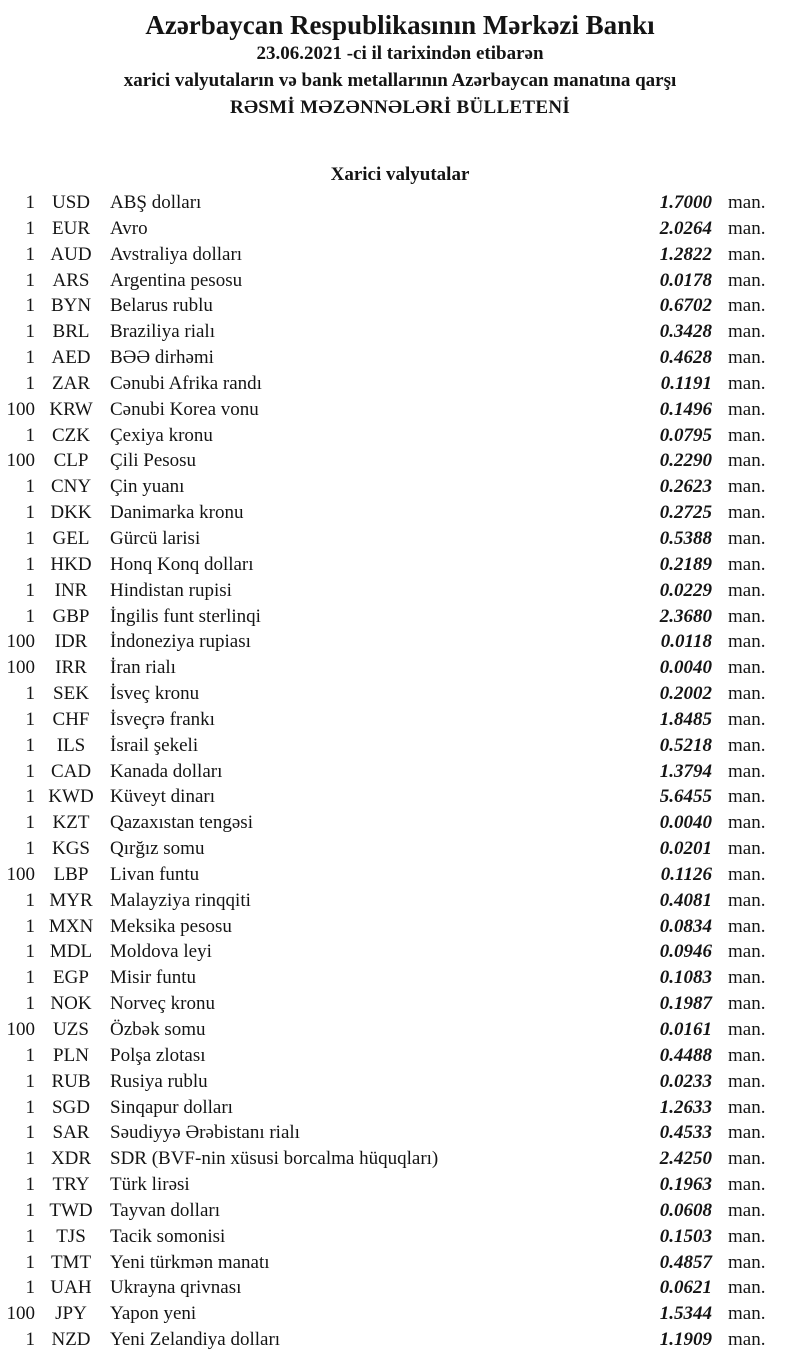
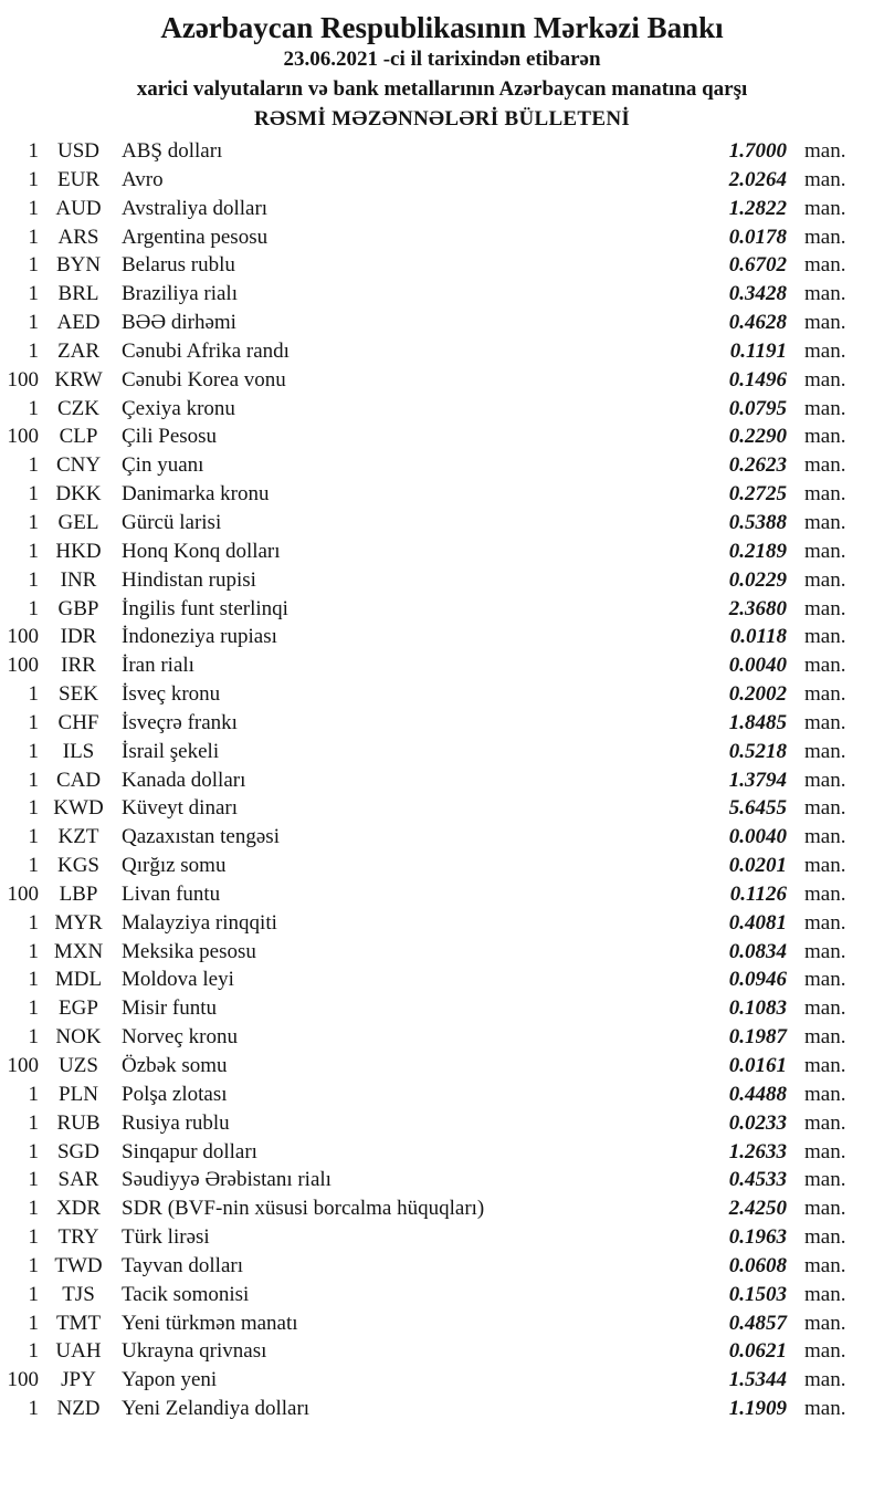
  Azərbaycan Respublikasının Mərkəzi Bankı
  23.06.2021 -ci il tarixindən etibarən
  xarici valyutaların və bank metallarının Azərbaycan manatına qarşı
  RƏSMİ MƏZƏNNƏLƏRİ BÜLLETENİ
- Xarici valyutalar
  1
  USD
  ABŞ dolları
  1.7000
  man.
  1
  EUR
  Avro
  2.0264
  man.
  1
  AUD
  Avstraliya dolları
  1.2822
  man.
  1
  ARS
  Argentina pesosu
  0.0178
  man.
  1
  BYN
  Belarus rublu
  0.6702
  man.
  1
  BRL
  Braziliya rialı
  0.3428
  man.
  1
  AED
  BƏƏ dirhəmi
  0.4628
  man.
  1
  ZAR
  Cənubi Afrika randı
  0.1191
  man.
  100
  KRW
  Cənubi Korea vonu
  0.1496
  man.
  1
  CZK
  Çexiya kronu
  0.0795
  man.
  100
  CLP
  Çili Pesosu
  0.2290
  man.
  1
  CNY
  Çin yuanı
  0.2623
  man.
  1
  DKK
  Danimarka kronu
  0.2725
  man.
  1
  GEL
  Gürcü larisi
  0.5388
  man.
  1
  HKD
  Honq Konq dolları
  0.2189
  man.
  1
  INR
  Hindistan rupisi
  0.0229
  man.
  1
  GBP
  İngilis funt sterlinqi
  2.3680
  man.
  100
  IDR
  İndoneziya rupiası
  0.0118
  man.
  100
  IRR
  İran rialı
  0.0040
  man.
  1
  SEK
  İsveç kronu
  0.2002
  man.
  1
  CHF
  İsveçrə frankı
  1.8485
  man.
  1
  ILS
  İsrail şekeli
  0.5218
  man.
  1
  CAD
  Kanada dolları
  1.3794
  man.
  1
  KWD
  Küveyt dinarı
  5.6455
  man.
  1
  KZT
  Qazaxıstan tengəsi
  0.0040
  man.
  1
  KGS
  Qırğız somu
  0.0201
  man.
  100
  LBP
  Livan funtu
  0.1126
  man.
  1
  MYR
  Malayziya rinqqiti
  0.4081
  man.
  1
  MXN
  Meksika pesosu
  0.0834
  man.
  1
  MDL
  Moldova leyi
  0.0946
  man.
  1
  EGP
  Misir funtu
  0.1083
  man.
  1
  NOK
  Norveç kronu
  0.1987
  man.
  100
  UZS
  Özbək somu
  0.0161
  man.
  1
  PLN
  Polşa zlotası
  0.4488
  man.
  1
  RUB
  Rusiya rublu
  0.0233
  man.
  1
  SGD
  Sinqapur dolları
  1.2633
  man.
  1
  SAR
  Səudiyyə Ərəbistanı rialı
  0.4533
  man.
  1
  XDR
  SDR (BVF-nin xüsusi borcalma hüquqları)
  2.4250
  man.
  1
  TRY
  Türk lirəsi
  0.1963
  man.
  1
  TWD
  Tayvan dolları
  0.0608
  man.
  1
  TJS
  Tacik somonisi
  0.1503
  man.
  1
  TMT
  Yeni türkmən manatı
  0.4857
  man.
  1
  UAH
  Ukrayna qrivnası
  0.0621
  man.
  100
  JPY
  Yapon yeni
  1.5344
  man.
  1
  NZD
  Yeni Zelandiya dolları
  1.1909
  man.
